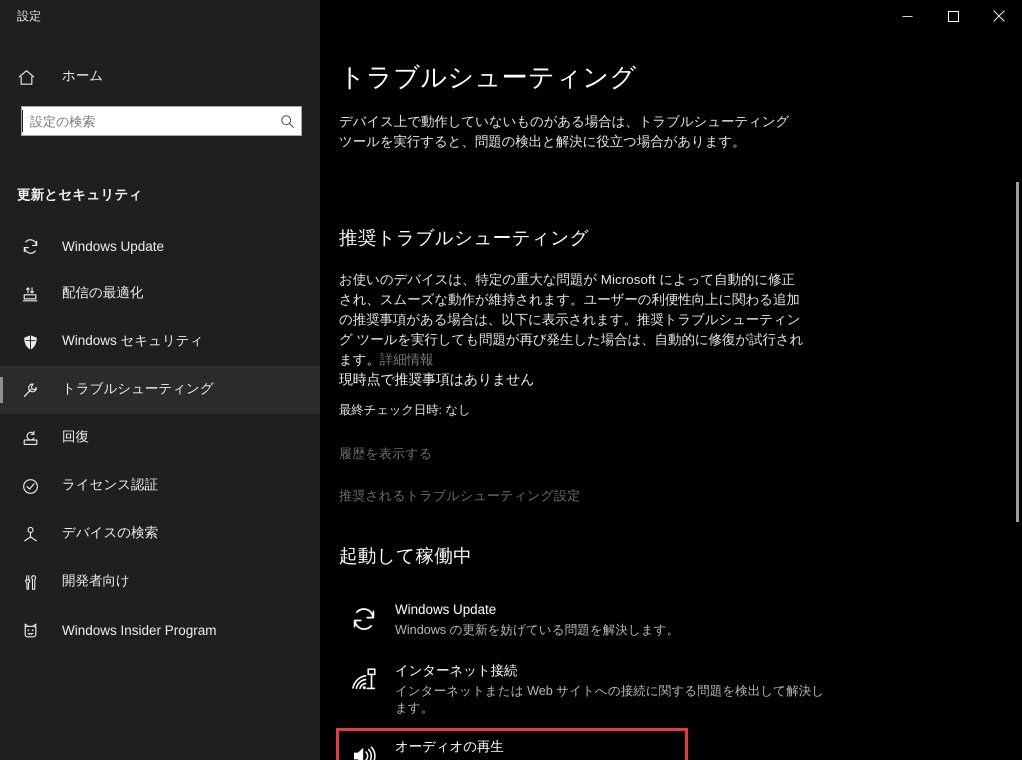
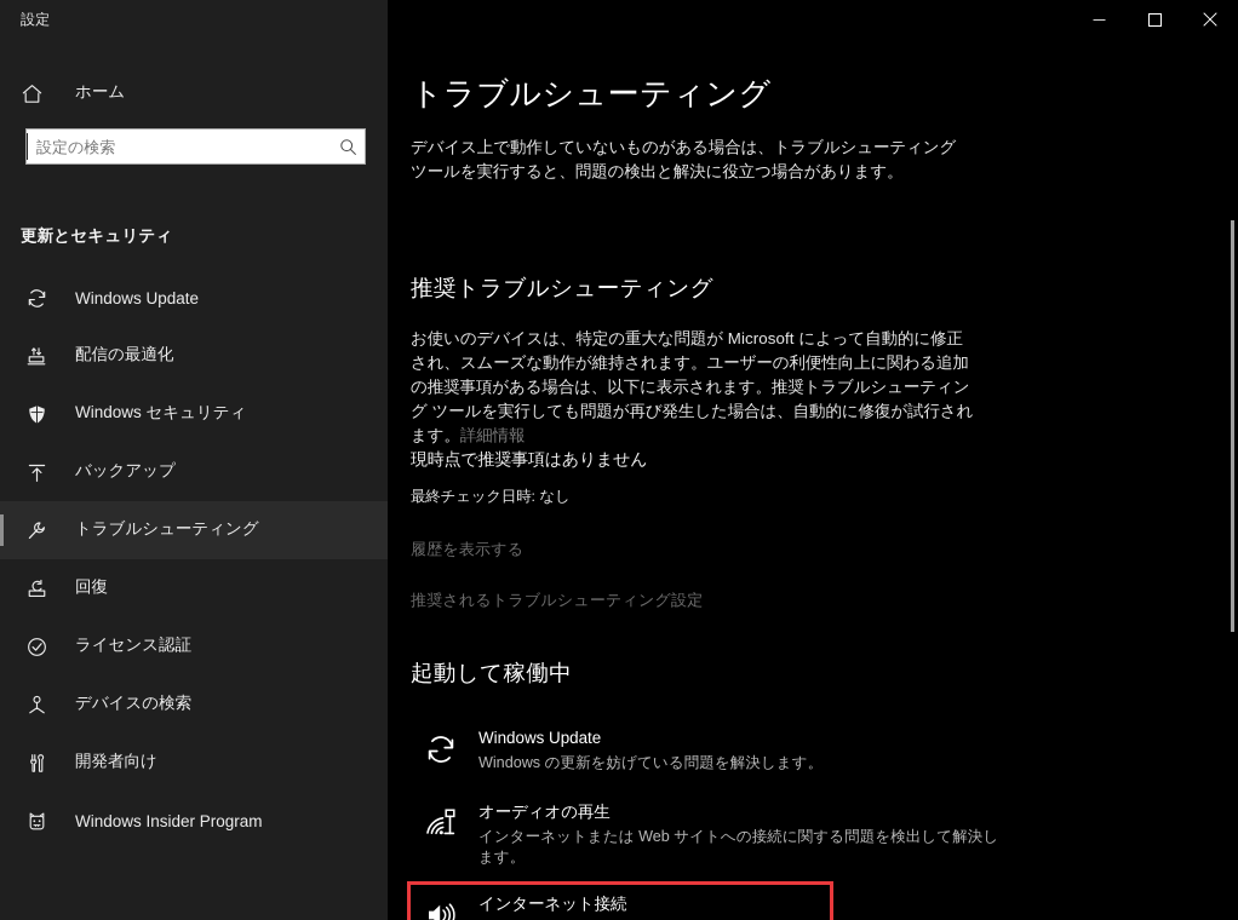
  設定
  ホーム
  設定の検索
  更新とセキュリティ
  Windows Update
  配信の最適化
  Windows セキュリティ
+ バックアップ
  トラブルシューティング
  回復
  ライセンス認証
  デバイスの検索
  開発者向け
  Windows Insider Program
  トラブルシューティング
  デバイス上で動作していないものがある場合は、トラブルシューティング ツールを実行すると、問題の検出と解決に役立つ場合があります。
  推奨トラブルシューティング
  お使いのデバイスは、特定の重大な問題が Microsoft によって自動的に修正され、スムーズな動作が維持されます。ユーザーの利便性向上に関わる追加の推奨事項がある場合は、以下に表示されます。推奨トラブルシューティング ツールを実行しても問題が再び発生した場合は、自動的に修復が試行されます。詳細情報
  現時点で推奨事項はありません
  最終チェック日時: なし
  履歴を表示する
  推奨されるトラブルシューティング設定
  起動して稼働中
  Windows Update
  Windows の更新を妨げている問題を解決します。
- インターネット接続
+ オーディオの再生
  インターネットまたは Web サイトへの接続に関する問題を検出して解決します。
- オーディオの再生
+ インターネット接続
